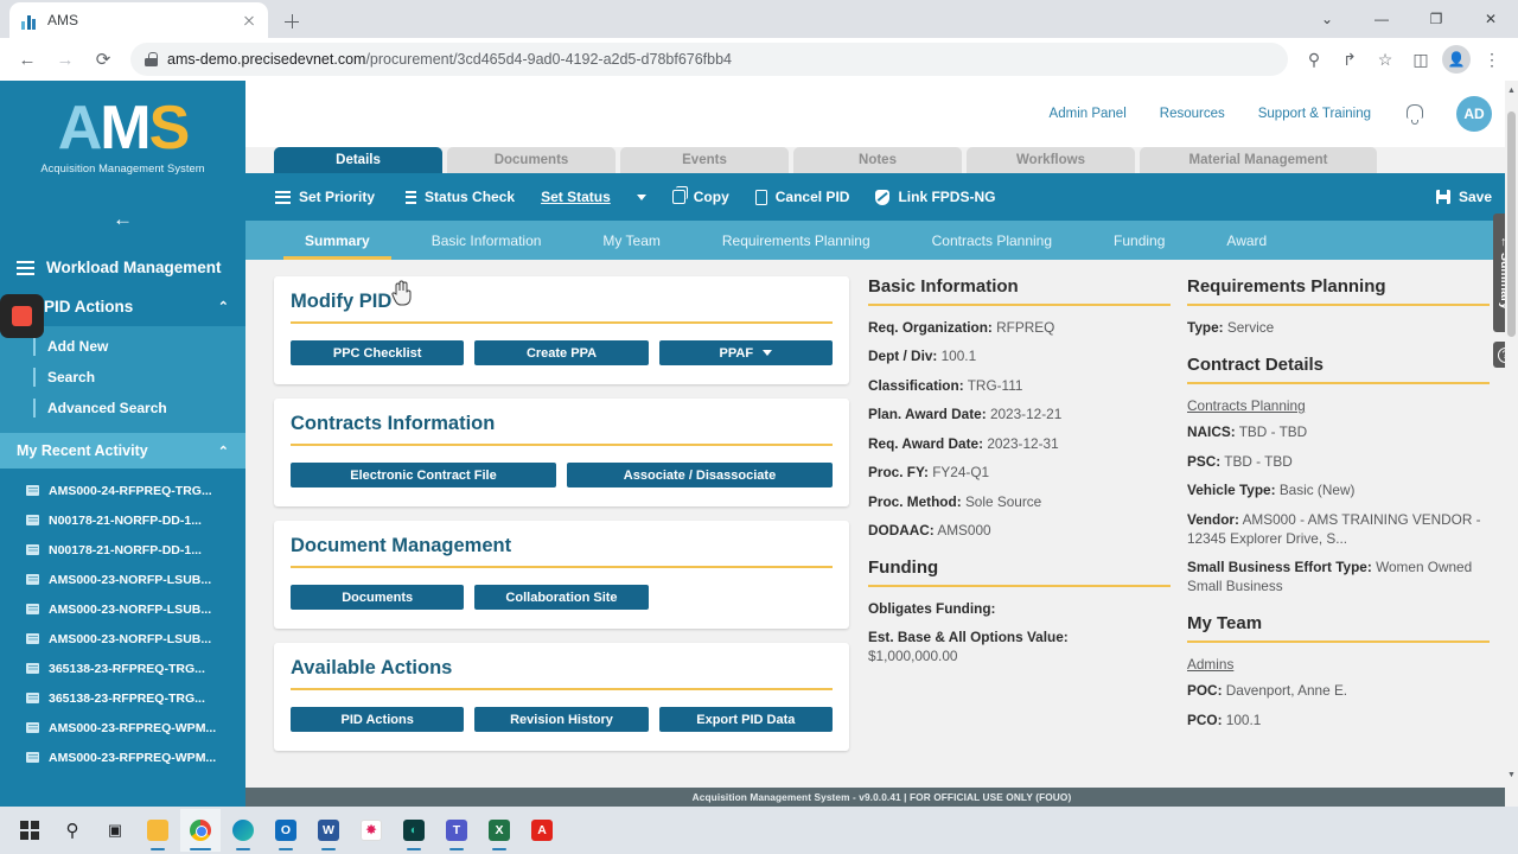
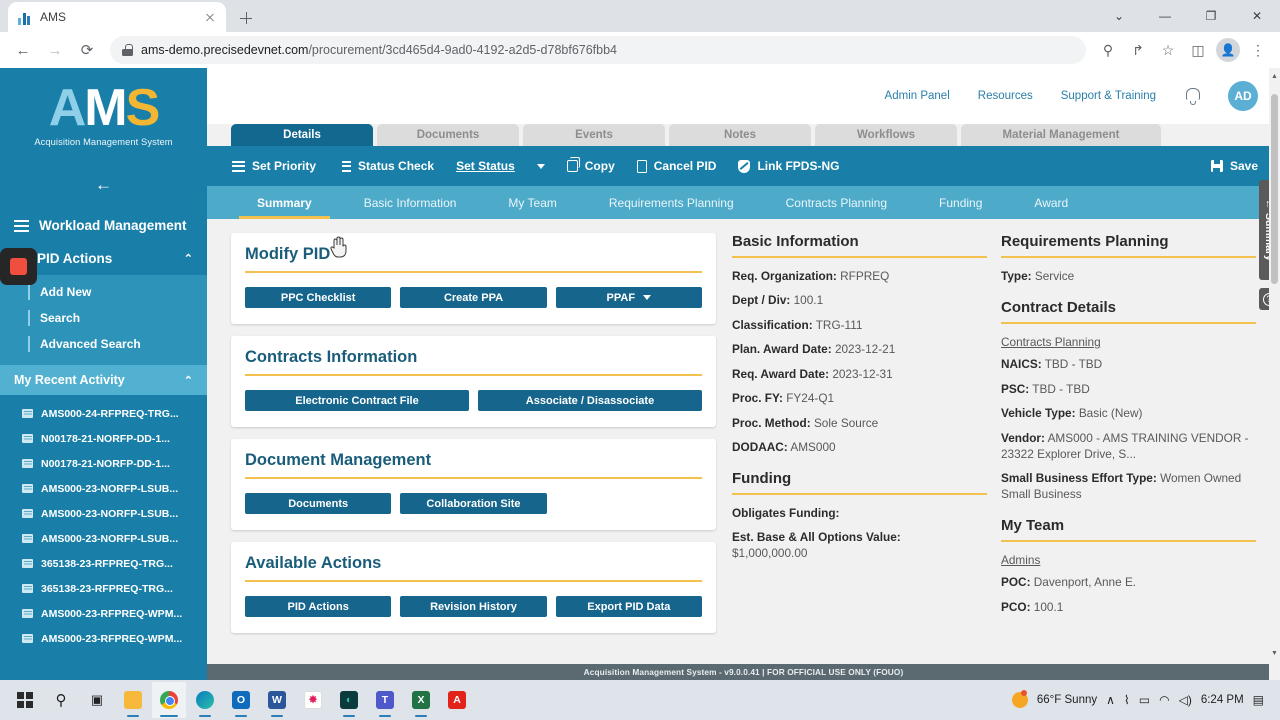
  AMS
  ⌄
  —
  ❐
  ✕
  ←
  →
  ⟳
  ams-demo.precisedevnet.com/procurement/3cd465d4-9ad0-4192-a2d5-d78bf676fbb4
  ⚲
  ↱
  ☆
  ◫
  👤
  ⋮
  AMS
  Acquisition Management System
  ←
  Workload Management
  PID Actions
  ⌃
  Add New
  Search
  Advanced Search
  My Recent Activity
  ⌃
  AMS000-24-RFPREQ-TRG...
  N00178-21-NORFP-DD-1...
  N00178-21-NORFP-DD-1...
  AMS000-23-NORFP-LSUB...
  AMS000-23-NORFP-LSUB...
  AMS000-23-NORFP-LSUB...
  365138-23-RFPREQ-TRG...
  365138-23-RFPREQ-TRG...
  AMS000-23-RFPREQ-WPM...
  AMS000-23-RFPREQ-WPM...
  Admin Panel
  Resources
  Support & Training
  AD
  Details
  Documents
  Events
  Notes
  Workflows
  Material Management
  Set Priority
  Status Check
  Set Status
  Copy
  Cancel PID
  Link FPDS-NG
  Save
  Summary
  Basic Information
  My Team
  Requirements Planning
  Contracts Planning
  Funding
  Award
  Modify PID
  PPC Checklist
  Create PPA
  PPAF
  Contracts Information
  Electronic Contract File
  Associate / Disassociate
  Document Management
  Documents
  Collaboration Site
  Available Actions
  PID Actions
  Revision History
  Export PID Data
  Basic Information
  Req. Organization: RFPREQ
  Dept / Div: 100.1
  Classification: TRG-111
  Plan. Award Date: 2023-12-21
  Req. Award Date: 2023-12-31
  Proc. FY: FY24-Q1
  Proc. Method: Sole Source
  DODAAC: AMS000
  Funding
  Obligates Funding:
  Est. Base & All Options Value:
  $1,000,000.00
  Requirements Planning
  Type: Service
  Contract Details
  Contracts Planning
  NAICS: TBD - TBD
  PSC: TBD - TBD
  Vehicle Type: Basic (New)
- Vendor: AMS000 - AMS TRAINING VENDOR - 12345 Explorer Drive, S...
+ Vendor: AMS000 - AMS TRAINING VENDOR - 23322 Explorer Drive, S...
  Small Business Effort Type: Women Owned Small Business
  My Team
  Admins
  POC: Davenport, Anne E.
  PCO: 100.1
  Acquisition Management System - v9.0.0.41 | FOR OFFICIAL USE ONLY (FOUO)
  ⚲
  ▣
  O
  W
  ✸
  ◐
  T
  X
  A
+ 66°F Sunny
+ ∧
+ ⌇
+ ▭
+ ◠
+ ◁)
+ 6:24 PM
+ ▤
